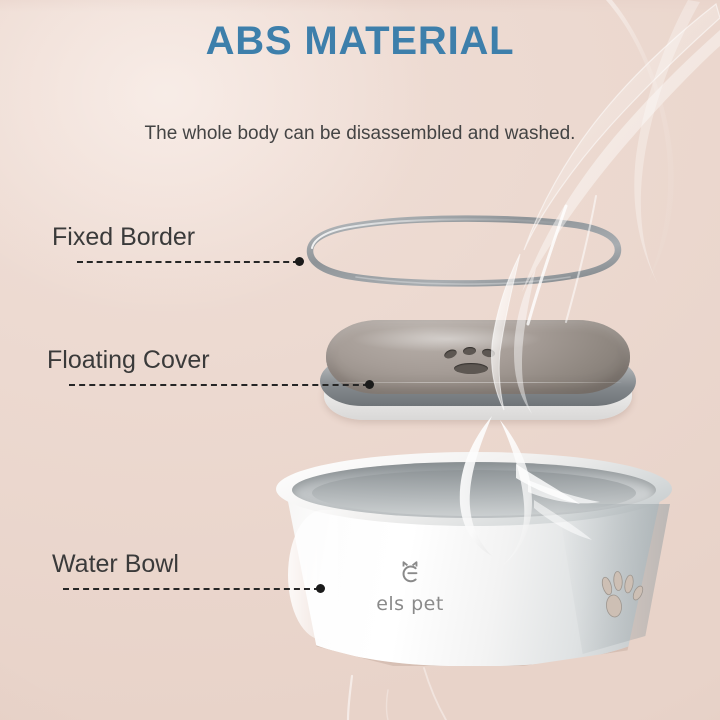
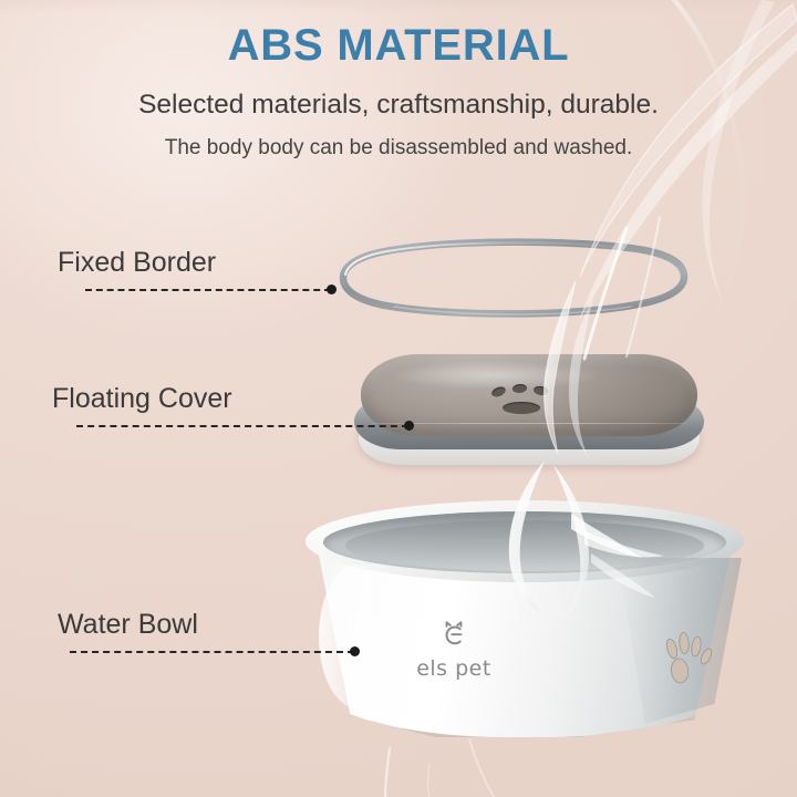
  ABS MATERIAL
+ Selected materials, craftsmanship, durable.
- The whole body can be disassembled and washed.
+ The body body can be disassembled and washed.
  Fixed Border
  Floating Cover
  Water Bowl
